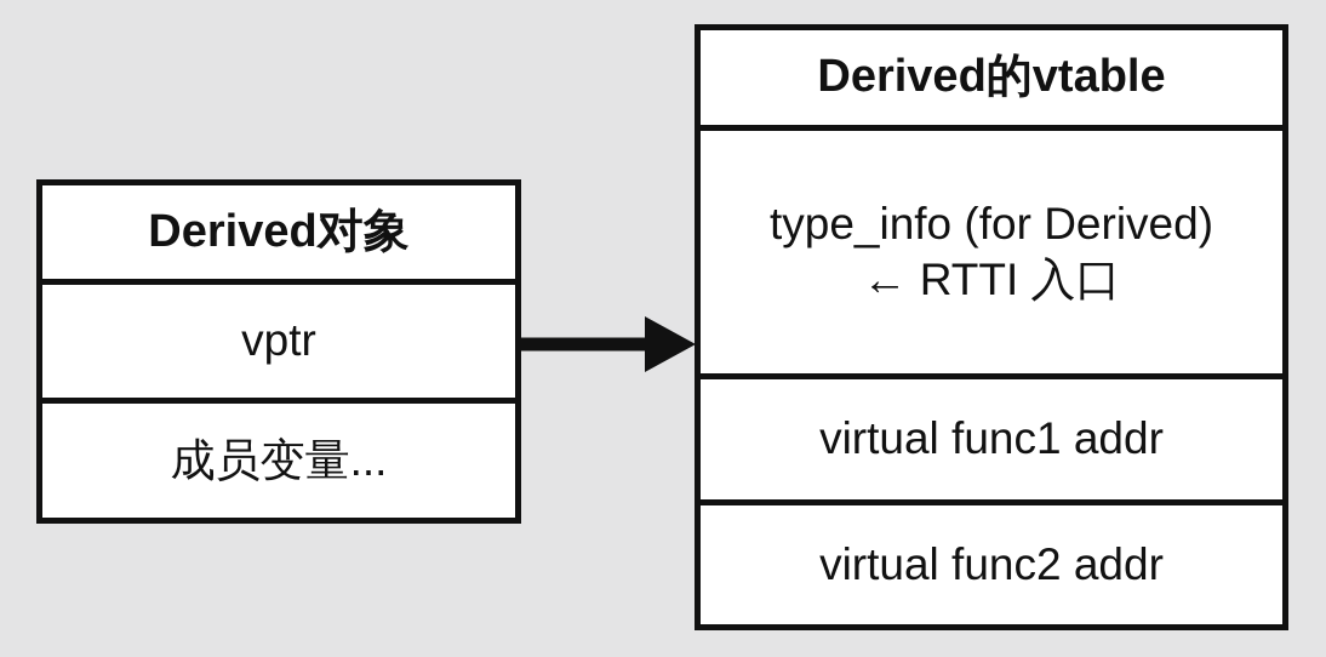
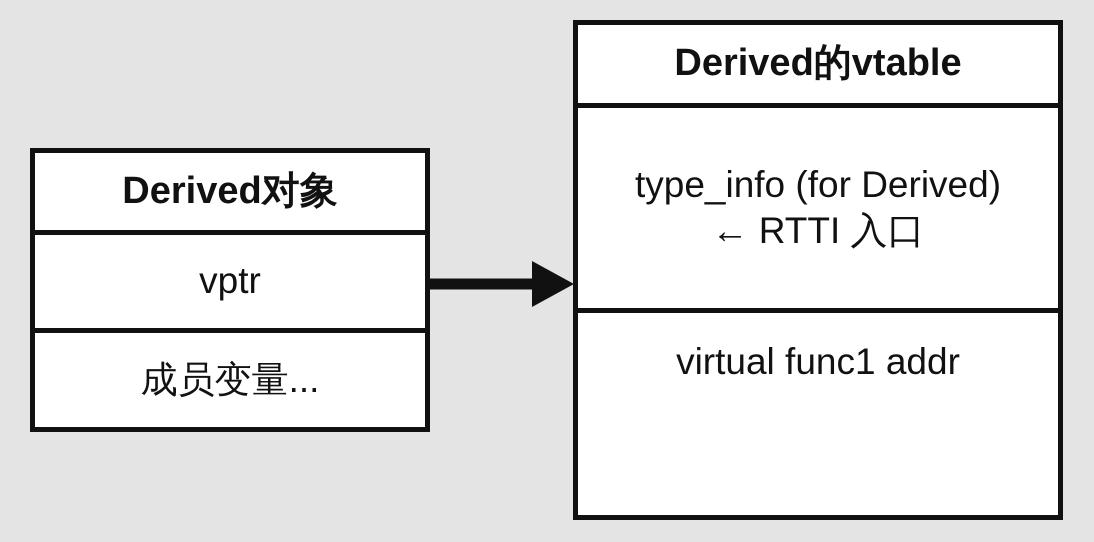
  Derived对象
  vptr
  成员变量...
  Derived的vtable
  type_info (for Derived)
  ← RTTI 入口
  virtual func1 addr
- virtual func2 addr
